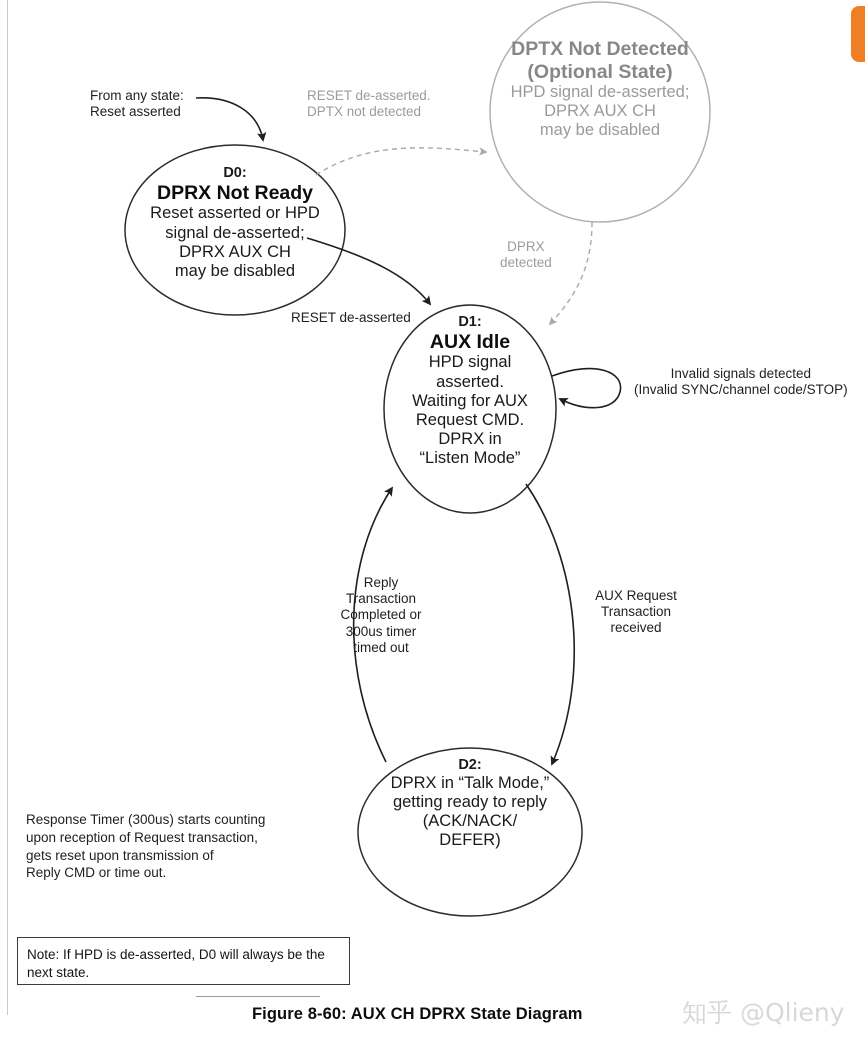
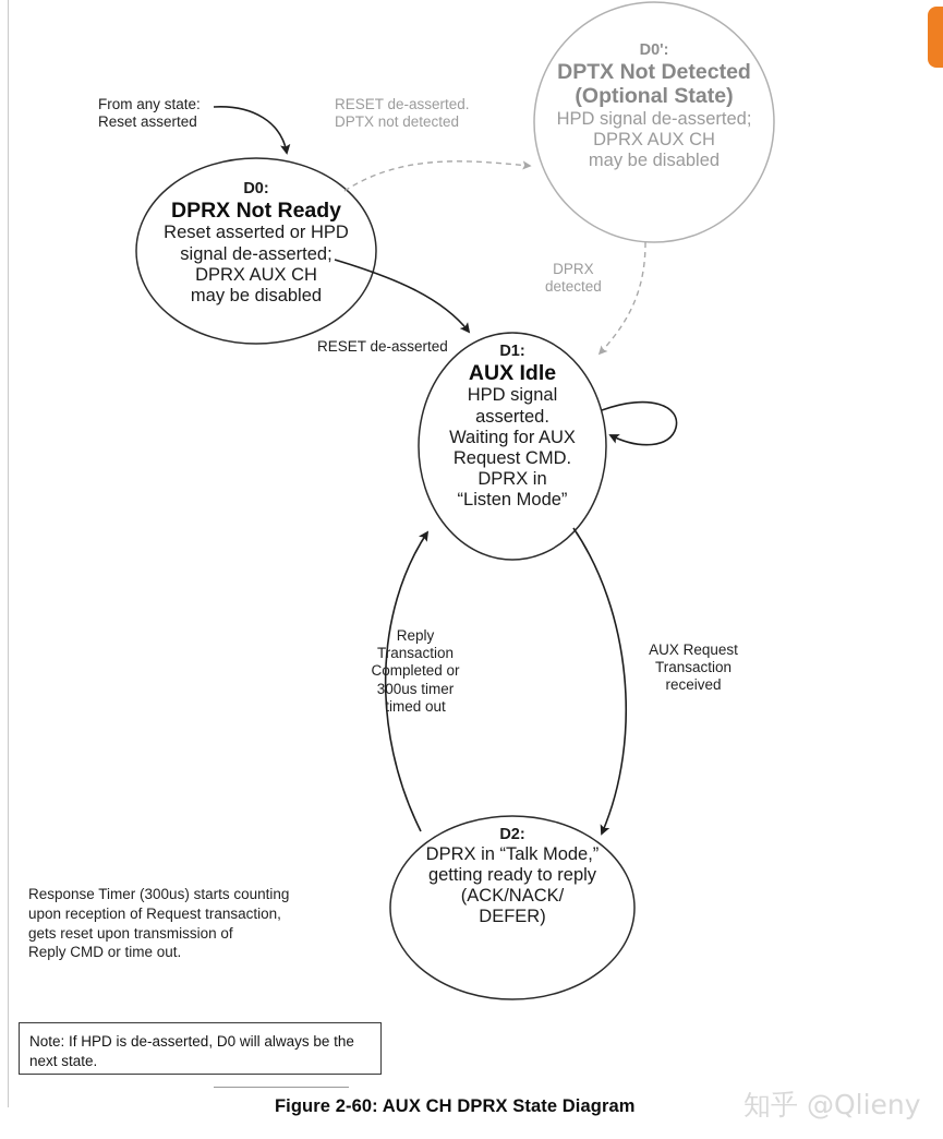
  D0:
  DPRX Not Ready
  Reset asserted or HPD
  signal de-asserted;
  DPRX AUX CH
  may be disabled
+ D0':
  DPTX Not Detected
  (Optional State)
  HPD signal de-asserted;
  DPRX AUX CH
  may be disabled
  D1:
  AUX Idle
  HPD signal
  asserted.
  Waiting for AUX
  Request CMD.
  DPRX in
  “Listen Mode”
  D2:
  DPRX in “Talk Mode,”
  getting ready to reply
  (ACK/NACK/
  DEFER)
  From any state:
  Reset asserted
  RESET de-asserted.
  DPTX not detected
  DPRX
  detected
  RESET de-asserted
- Invalid signals detected
- (Invalid SYNC/channel code/STOP)
  Reply
  Transaction
  Completed or
  300us timer
  timed out
  AUX Request
  Transaction
  received
  Response Timer (300us) starts counting
  upon reception of Request transaction,
  gets reset upon transmission of
  Reply CMD or time out.
  Note: If HPD is de-asserted, D0 will always be the
  next state.
- Figure 8-60: AUX CH DPRX State Diagram
+ Figure 2-60: AUX CH DPRX State Diagram
  知乎 @Qlieny
